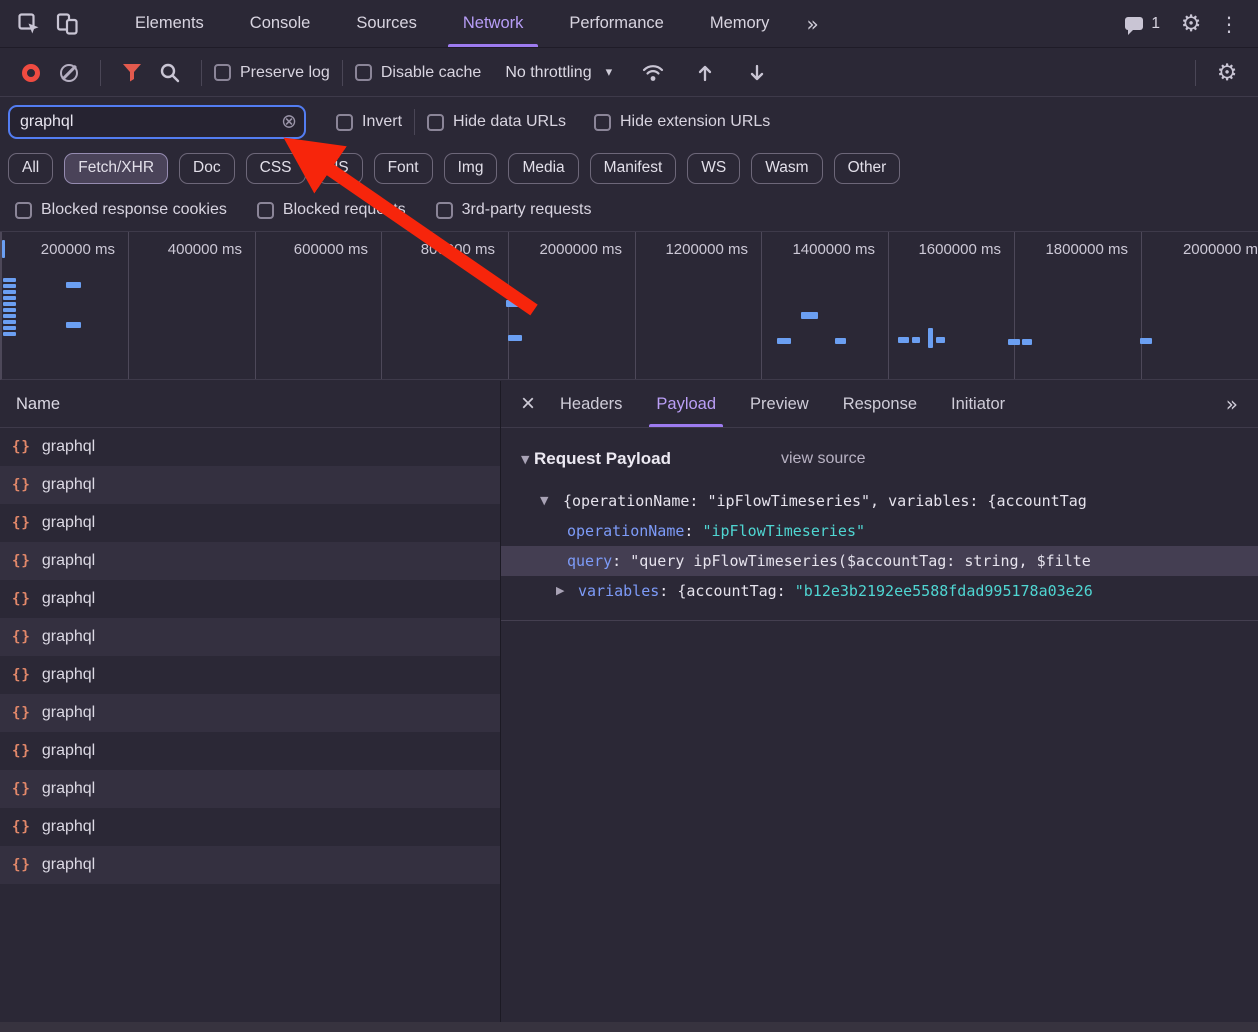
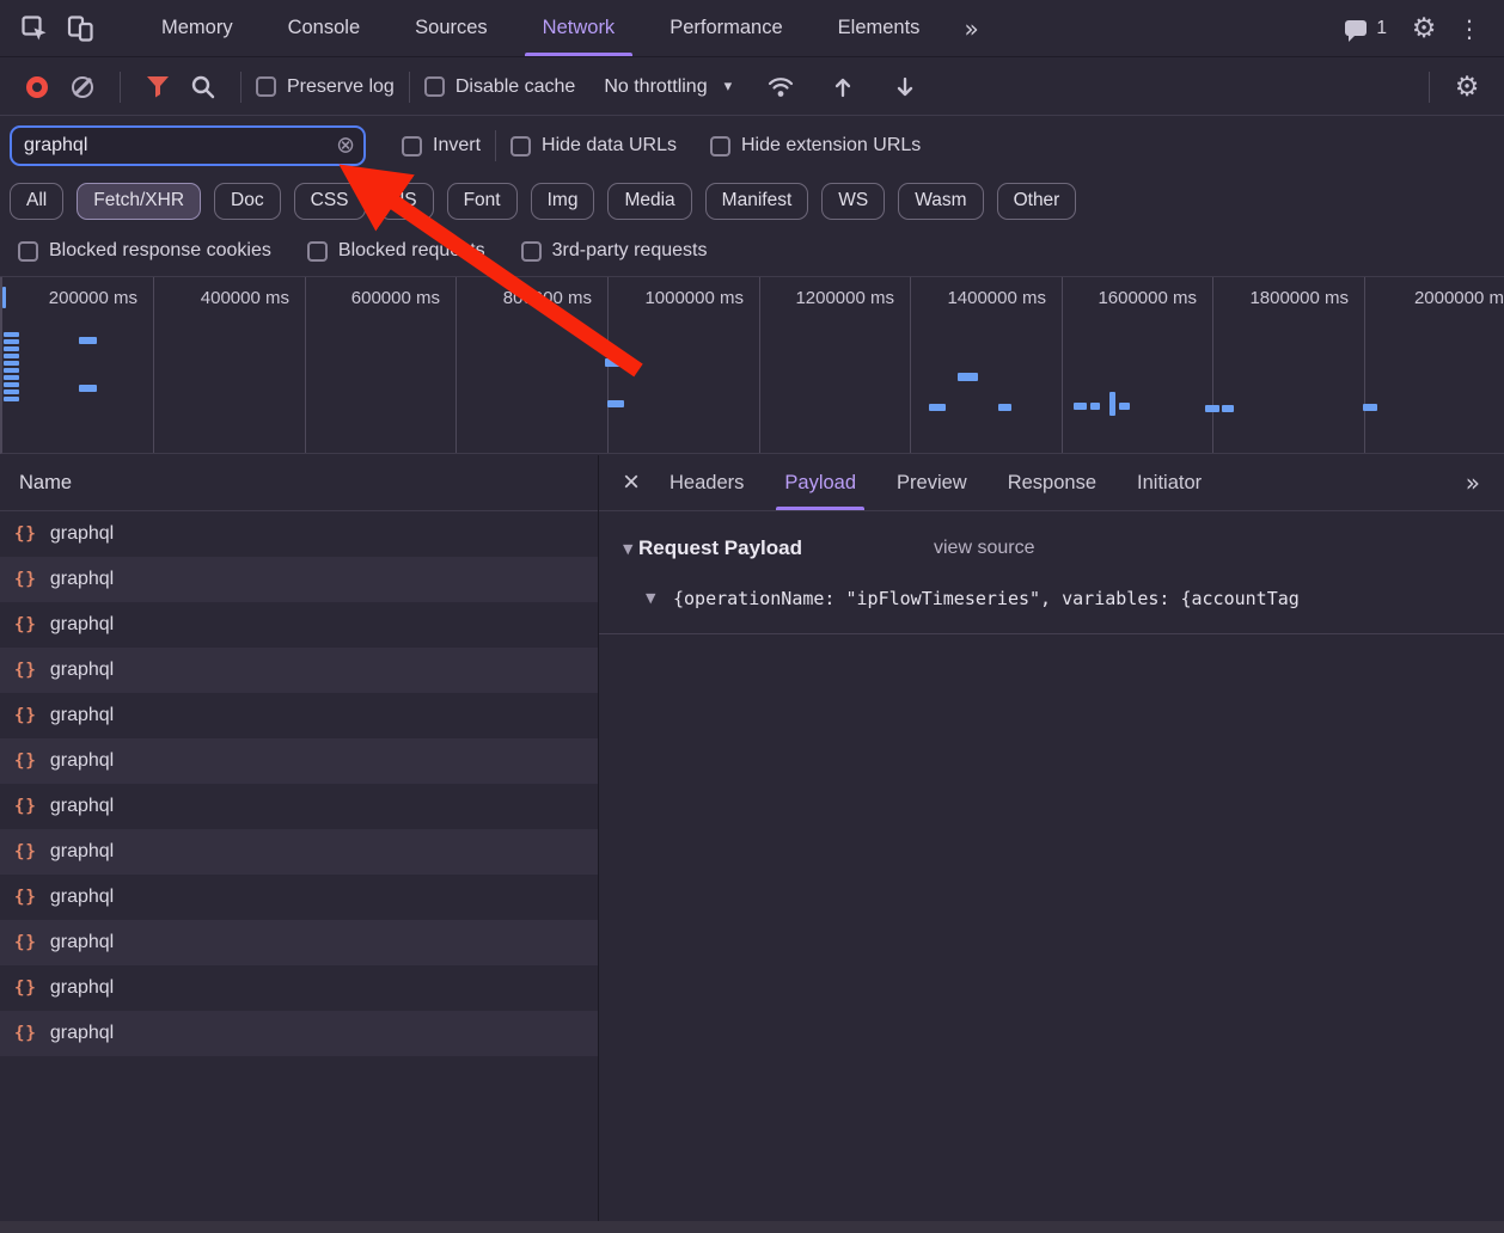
- Elements
+ Memory
  Console
  Sources
  Network
  Performance
- Memory
+ Elements
  »
  1
  ⚙
  ⋮
  Preserve log
  Disable cache
  No throttling
  ▾
  ⚙
  graphql
  ⊗
  Invert
  Hide data URLs
  Hide extension URLs
  All
  Fetch/XHR
  Doc
  CSS
  Font
  Img
  Media
  Manifest
  WS
  Wasm
  Other
  Blocked response cookies
  Blocked requs
  3rd-party requests
  200000 ms
  400000 ms
  600000 ms
  8000 ms
- 2000000 ms
+ 1000000 ms
  1200000 ms
  1400000 ms
  1600000 ms
  1800000 ms
  2000000 m
  Name
  {}
  graphql
  {}
  graphql
  {}
  graphql
  {}
  graphql
  {}
  graphql
  {}
  graphql
  {}
  graphql
  {}
  graphql
  {}
  graphql
  {}
  graphql
  {}
  graphql
  {}
  graphql
  ×
  Headers
  Payload
  Preview
  Response
  Initiator
  »
  ▼
  Request Payload
  view source
  ▼
  {operationName: "ipFlowTimeseries", variables: {accountTag
- operationName: "ipFlowTimeseries"
- query: "query ipFlowTimeseries($accountTag: string, $filte
- ▶
- variables: {accountTag: "b12e3b2192ee5588fdad995178a03e26
